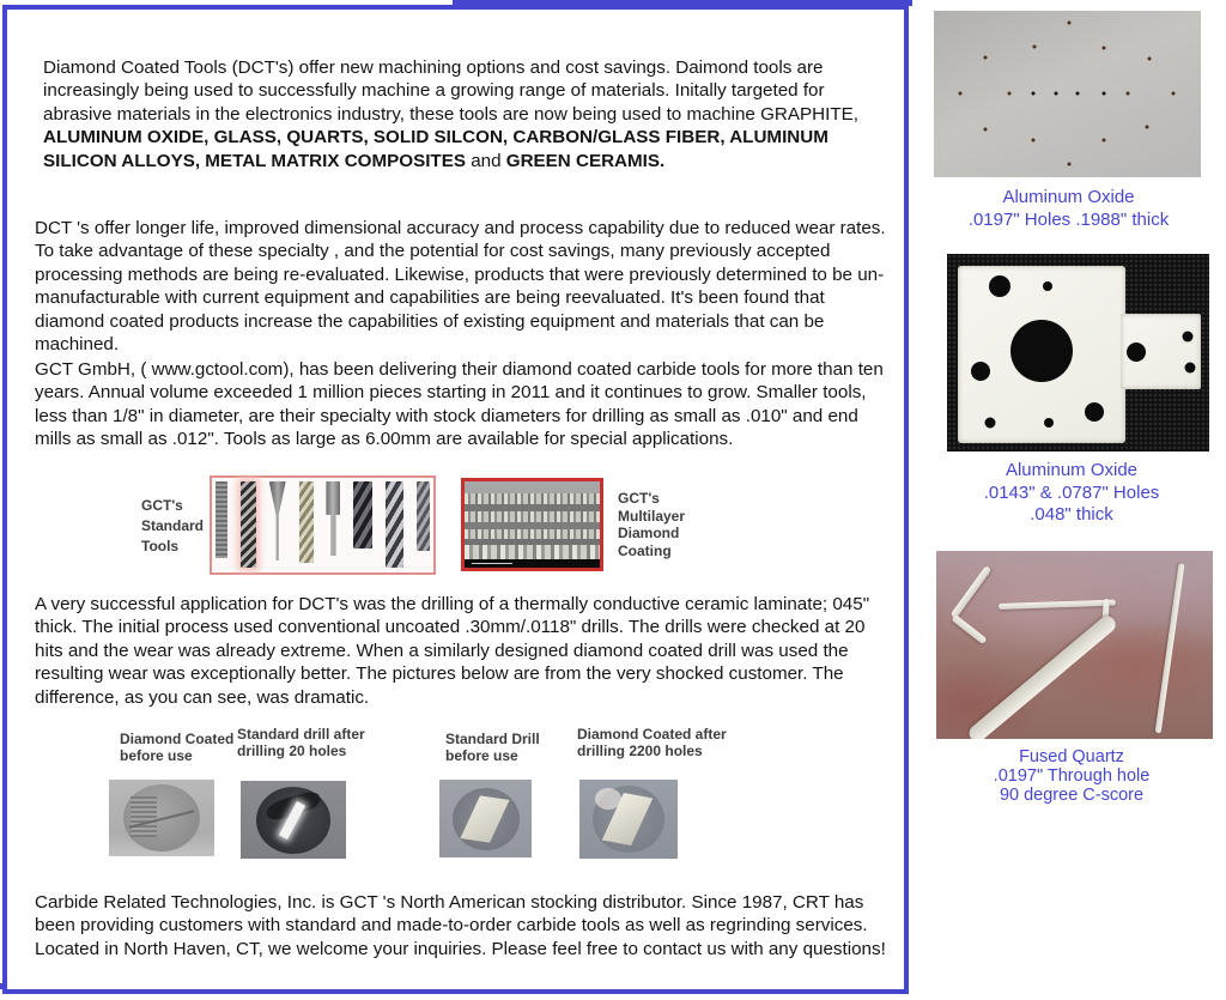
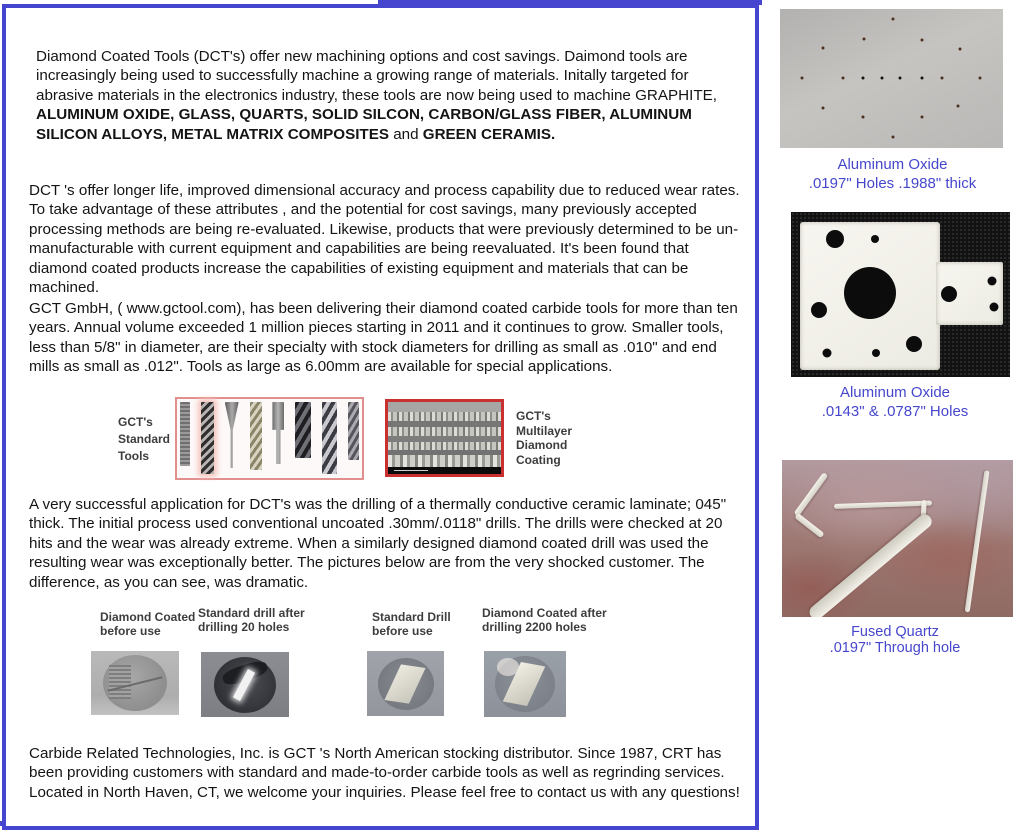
  Diamond Coated Tools (DCT's) offer new machining options and cost savings. Daimond tools are increasingly being used to successfully machine a growing range of materials. Initally targeted for abrasive materials in the electronics industry, these tools are now being used to machine GRAPHITE, ALUMINUM OXIDE, GLASS, QUARTS, SOLID SILCON, CARBON/GLASS FIBER, ALUMINUM SILICON ALLOYS, METAL MATRIX COMPOSITES and GREEN CERAMIS.
- DCT 's offer longer life, improved dimensional accuracy and process capability due to reduced wear rates. To take advantage of these specialty , and the potential for cost savings, many previously accepted processing methods are being re-evaluated. Likewise, products that were previously determined to be un-manufacturable with current equipment and capabilities are being reevaluated. It's been found that diamond coated products increase the capabilities of existing equipment and materials that can be machined.
+ DCT 's offer longer life, improved dimensional accuracy and process capability due to reduced wear rates. To take advantage of these attributes , and the potential for cost savings, many previously accepted processing methods are being re-evaluated. Likewise, products that were previously determined to be un-manufacturable with current equipment and capabilities are being reevaluated. It's been found that diamond coated products increase the capabilities of existing equipment and materials that can be machined.
- GCT GmbH, ( www.gctool.com), has been delivering their diamond coated carbide tools for more than ten years. Annual volume exceeded 1 million pieces starting in 2011 and it continues to grow. Smaller tools, less than 1/8" in diameter, are their specialty with stock diameters for drilling as small as .010" and end mills as small as .012". Tools as large as 6.00mm are available for special applications.
+ GCT GmbH, ( www.gctool.com), has been delivering their diamond coated carbide tools for more than ten years. Annual volume exceeded 1 million pieces starting in 2011 and it continues to grow. Smaller tools, less than 5/8" in diameter, are their specialty with stock diameters for drilling as small as .010" and end mills as small as .012". Tools as large as 6.00mm are available for special applications.
  GCT's
  Standard
  Tools
  GCT's
  Multilayer
  Diamond
  Coating
  A very successful application for DCT's was the drilling of a thermally conductive ceramic laminate; 045" thick. The initial process used conventional uncoated .30mm/.0118" drills. The drills were checked at 20 hits and the wear was already extreme. When a similarly designed diamond coated drill was used the resulting wear was exceptionally better. The pictures below are from the very shocked customer. The difference, as you can see, was dramatic.
  Diamond Coated
  before use
  Standard drill after
  drilling 20 holes
  Standard Drill
  before use
  Diamond Coated after
  drilling 2200 holes
  Carbide Related Technologies, Inc. is GCT 's North American stocking distributor. Since 1987, CRT has been providing customers with standard and made-to-order carbide tools as well as regrinding services. Located in North Haven, CT, we welcome your inquiries. Please feel free to contact us with any questions!
  Aluminum Oxide
  .0197" Holes .1988" thick
  Aluminum Oxide
  .0143" & .0787" Holes
- .048" thick
  Fused Quartz
  .0197" Through hole
- 90 degree C-score
